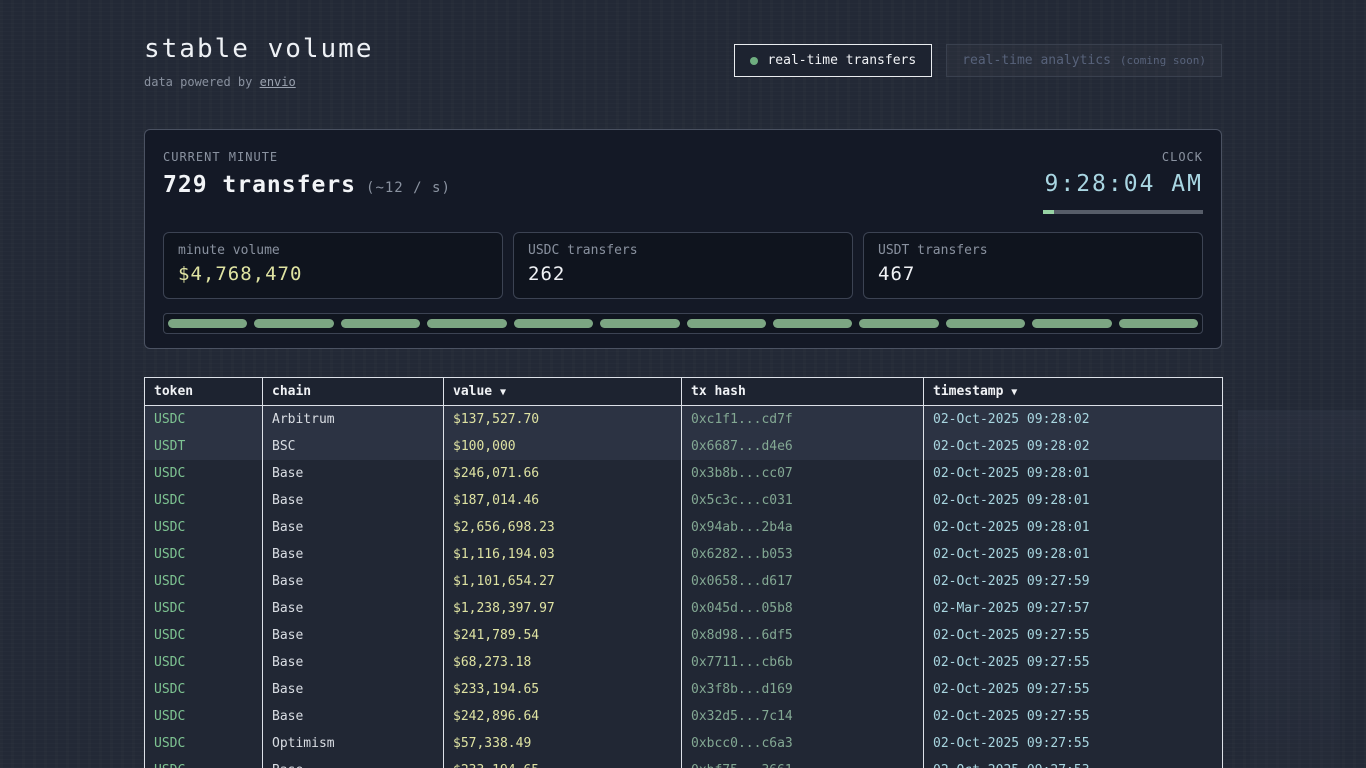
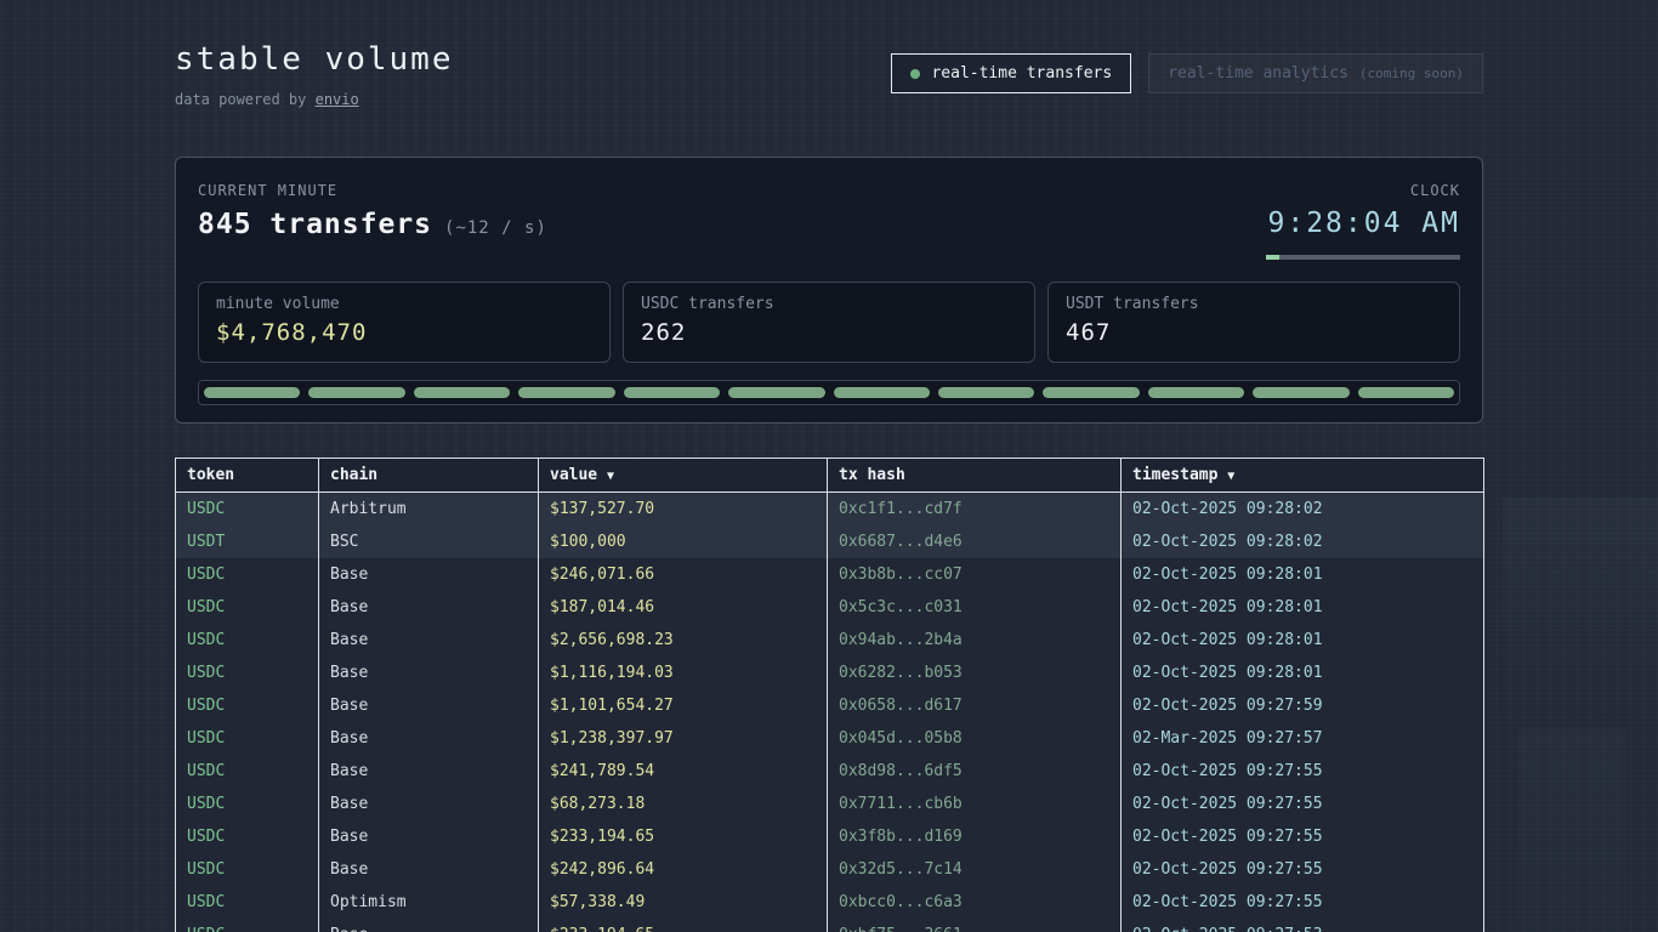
  stable volume
  data powered by envio
  real-time transfers
  real-time analytics
  (coming soon)
  CURRENT MINUTE
- 729 transfers
+ 845 transfers
  (~12 / s)
  CLOCK
  9:28:04 AM
  minute volume
  $4,768,470
  USDC transfers
  262
  USDT transfers
  467
  token	chain	value ▼	tx hash	timestamp ▼
  USDC	Arbitrum	$137,527.70	0xc1f1...cd7f	02-Oct-2025 09:28:02
  USDT	BSC	$100,000	0x6687...d4e6	02-Oct-2025 09:28:02
  USDC	Base	$246,071.66	0x3b8b...cc07	02-Oct-2025 09:28:01
  USDC	Base	$187,014.46	0x5c3c...c031	02-Oct-2025 09:28:01
  USDC	Base	$2,656,698.23	0x94ab...2b4a	02-Oct-2025 09:28:01
  USDC	Base	$1,116,194.03	0x6282...b053	02-Oct-2025 09:28:01
  USDC	Base	$1,101,654.27	0x0658...d617	02-Oct-2025 09:27:59
  USDC	Base	$1,238,397.97	0x045d...05b8	02-Mar-2025 09:27:57
  USDC	Base	$241,789.54	0x8d98...6df5	02-Oct-2025 09:27:55
  USDC	Base	$68,273.18	0x7711...cb6b	02-Oct-2025 09:27:55
  USDC	Base	$233,194.65	0x3f8b...d169	02-Oct-2025 09:27:55
  USDC	Base	$242,896.64	0x32d5...7c14	02-Oct-2025 09:27:55
  USDC	Optimism	$57,338.49	0xbcc0...c6a3	02-Oct-2025 09:27:55
